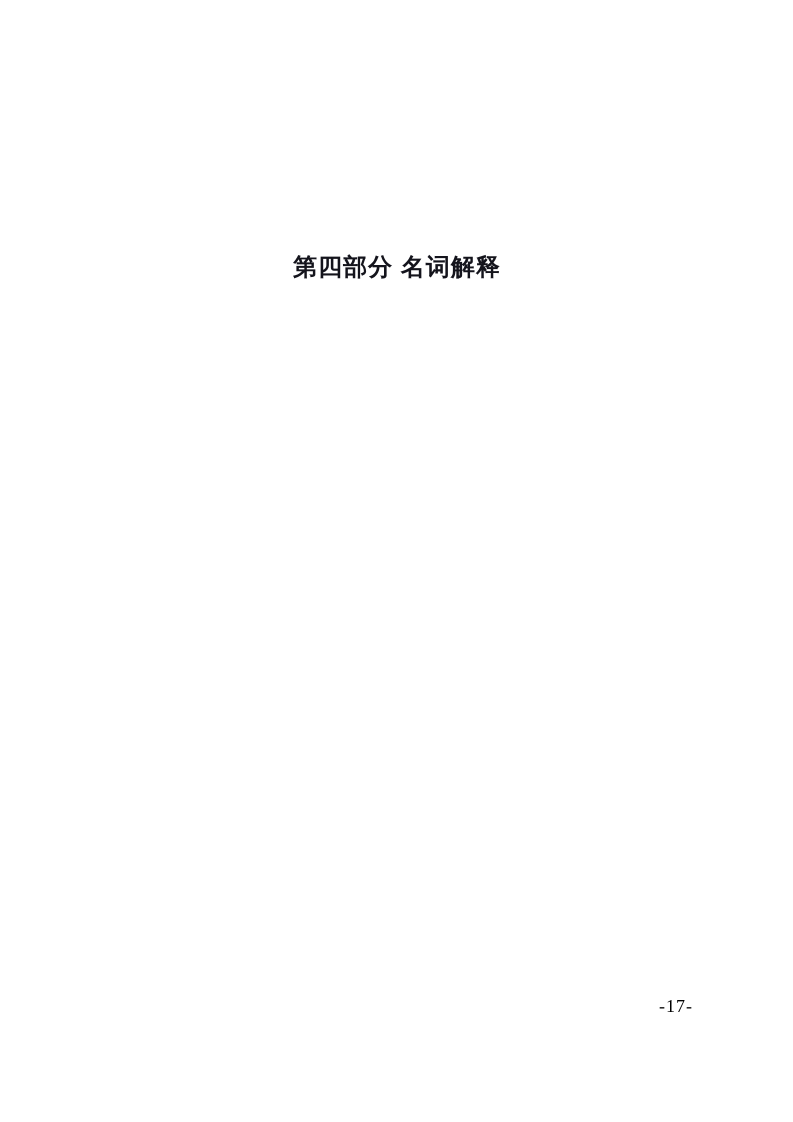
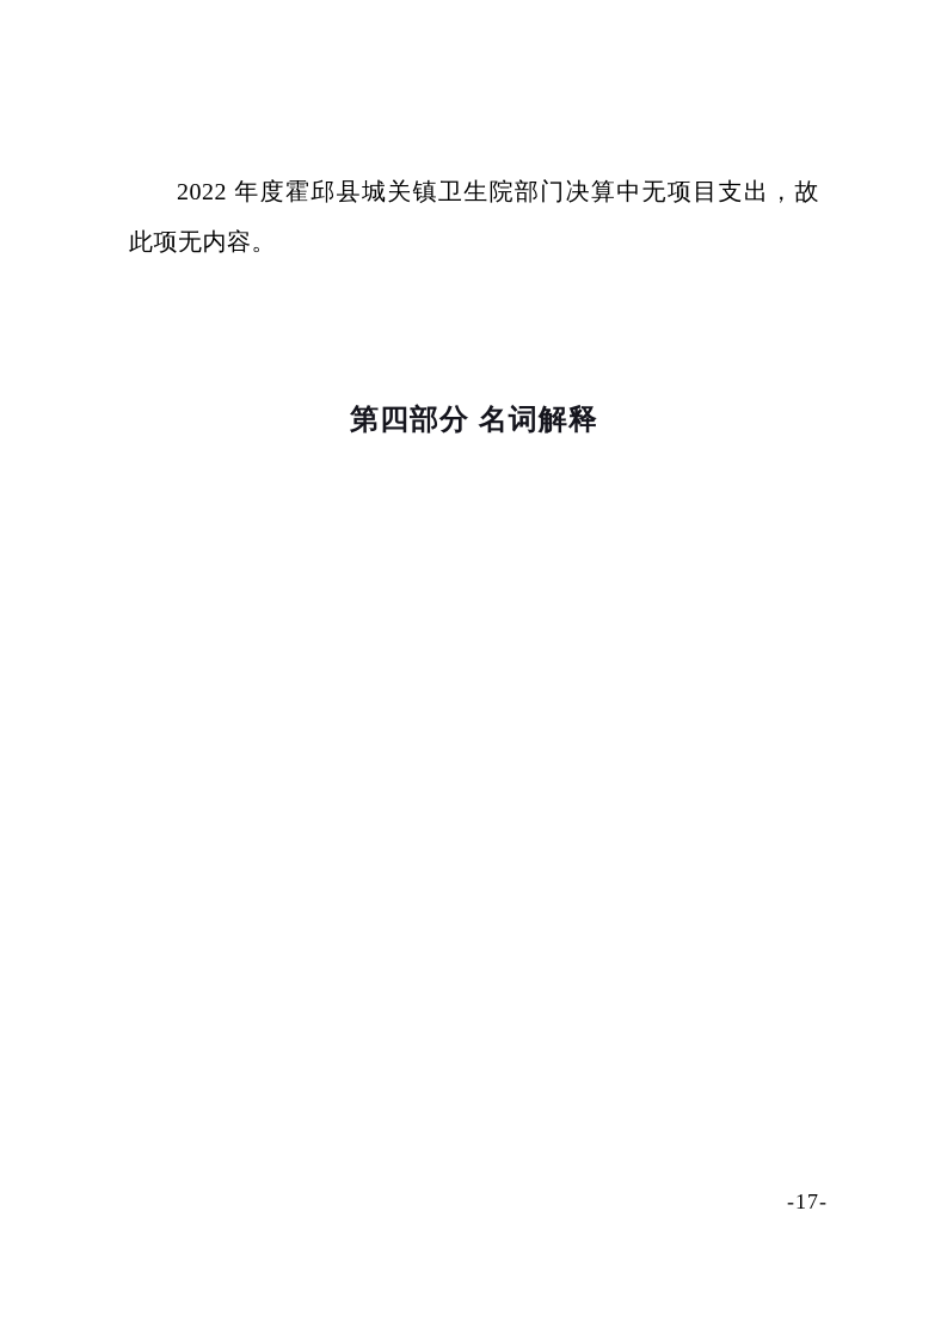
+ 2022 年度霍邱县城关镇卫生院部门决算中无项目支出，故此项无内容。
  第四部分 名词解释
  -17-
